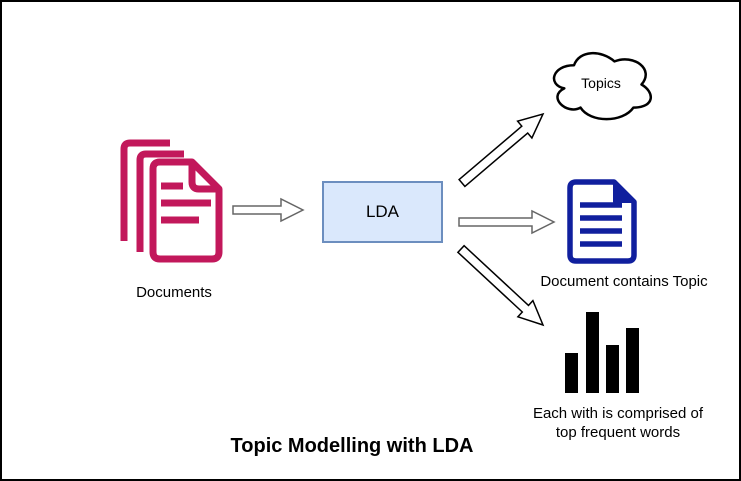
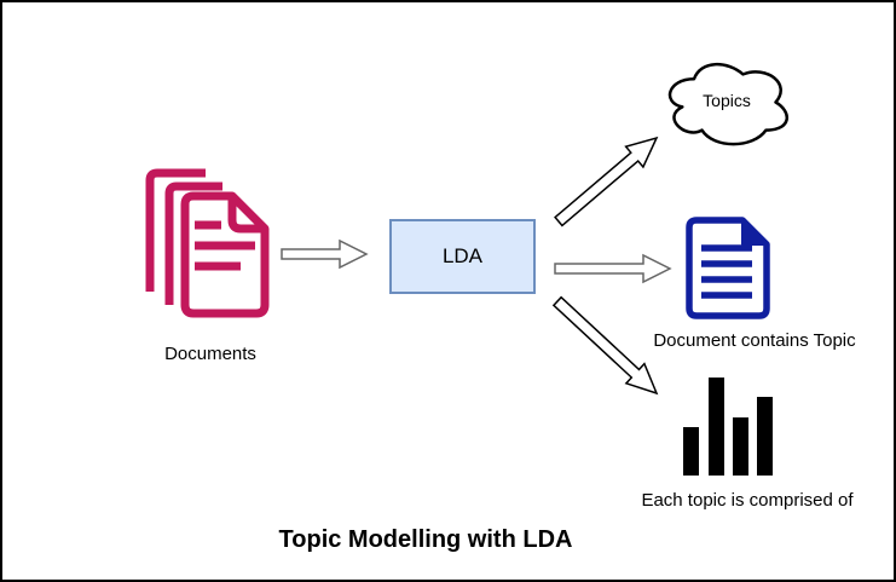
  LDA
  Topics
  Documents
  Document contains Topic
- Each with is comprised of
+ Each topic is comprised of
- top frequent words
  Topic Modelling with LDA
